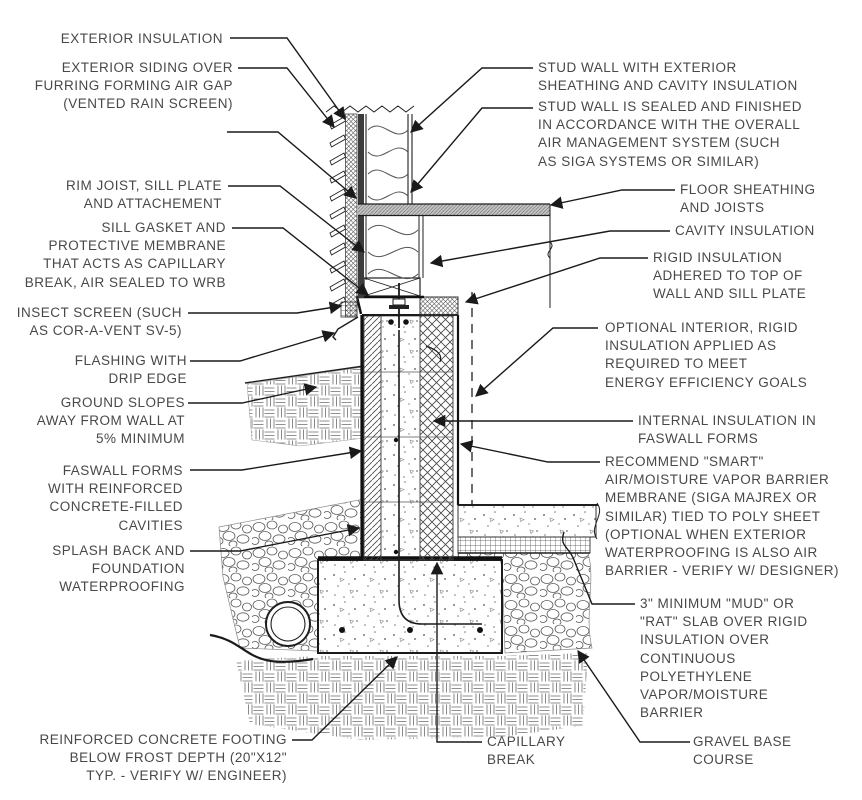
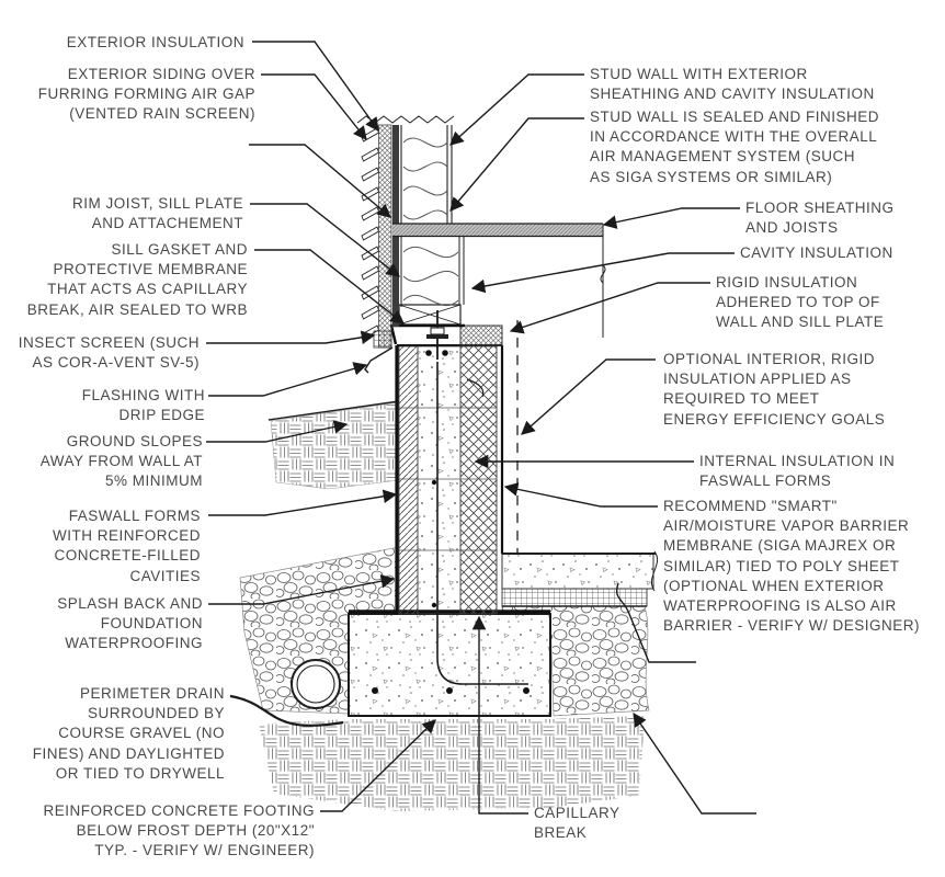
  EXTERIOR INSULATION
  EXTERIOR SIDING OVER
  FURRING FORMING AIR GAP
  (VENTED RAIN SCREEN)
  RIM JOIST, SILL PLATE
  AND ATTACHEMENT
  SILL GASKET AND
  PROTECTIVE MEMBRANE
  THAT ACTS AS CAPILLARY
  BREAK, AIR SEALED TO WRB
  INSECT SCREEN (SUCH
  AS COR-A-VENT SV-5)
  FLASHING WITH
  DRIP EDGE
  GROUND SLOPES
  AWAY FROM WALL AT
  5% MINIMUM
  FASWALL FORMS
  WITH REINFORCED
  CONCRETE-FILLED
  CAVITIES
  SPLASH BACK AND
  FOUNDATION
  WATERPROOFING
+ PERIMETER DRAIN
+ SURROUNDED BY
+ COURSE GRAVEL (NO
+ FINES) AND DAYLIGHTED
+ OR TIED TO DRYWELL
  REINFORCED CONCRETE FOOTING
  BELOW FROST DEPTH (20"X12"
  TYP. - VERIFY W/ ENGINEER)
  CAPILLARY
  BREAK
  STUD WALL WITH EXTERIOR
  SHEATHING AND CAVITY INSULATION
  STUD WALL IS SEALED AND FINISHED
  IN ACCORDANCE WITH THE OVERALL
  AIR MANAGEMENT SYSTEM (SUCH
  AS SIGA SYSTEMS OR SIMILAR)
  FLOOR SHEATHING
  AND JOISTS
  CAVITY INSULATION
  RIGID INSULATION
  ADHERED TO TOP OF
  WALL AND SILL PLATE
  OPTIONAL INTERIOR, RIGID
  INSULATION APPLIED AS
  REQUIRED TO MEET
  ENERGY EFFICIENCY GOALS
  INTERNAL INSULATION IN
  FASWALL FORMS
  RECOMMEND "SMART"
  AIR/MOISTURE VAPOR BARRIER
  MEMBRANE (SIGA MAJREX OR
  SIMILAR) TIED TO POLY SHEET
  (OPTIONAL WHEN EXTERIOR
  WATERPROOFING IS ALSO AIR
  BARRIER - VERIFY W/ DESIGNER)
- 3" MINIMUM "MUD" OR
- "RAT" SLAB OVER RIGID
- INSULATION OVER
- CONTINUOUS
- POLYETHYLENE
- VAPOR/MOISTURE
- BARRIER
- GRAVEL BASE
- COURSE
